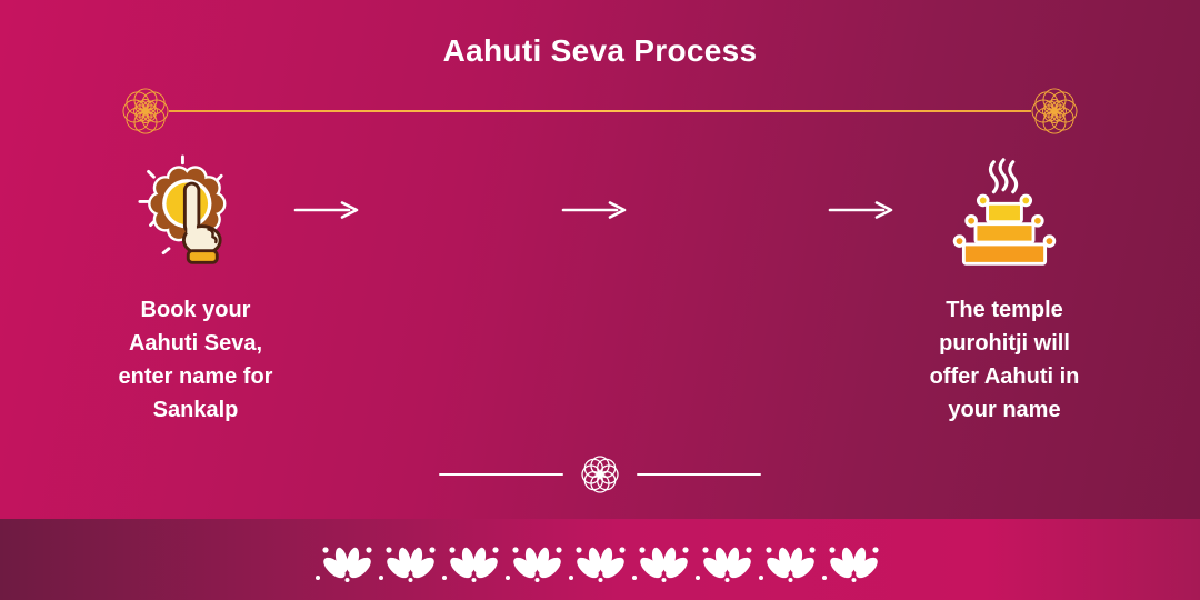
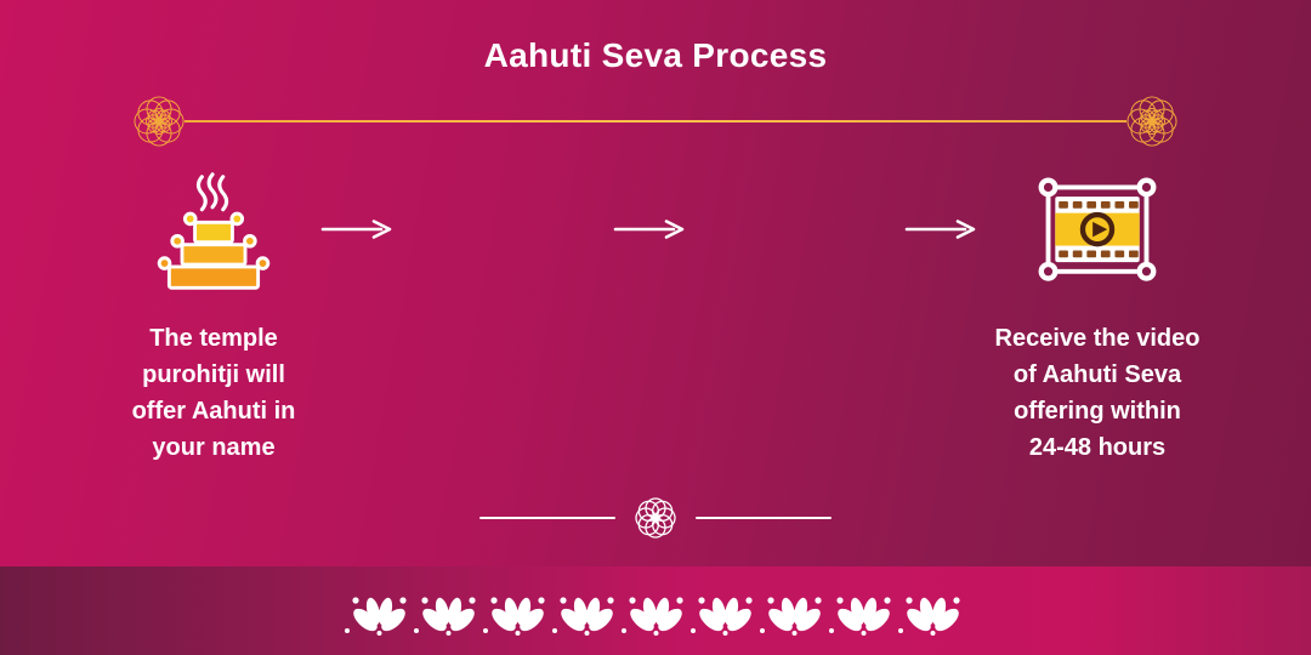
  Aahuti Seva Process
- Book your
- Aahuti Seva,
- enter name for
- Sankalp
  The temple
  purohitji will
  offer Aahuti in
  your name
+ Receive the video
+ of Aahuti Seva
+ offering within
+ 24-48 hours
